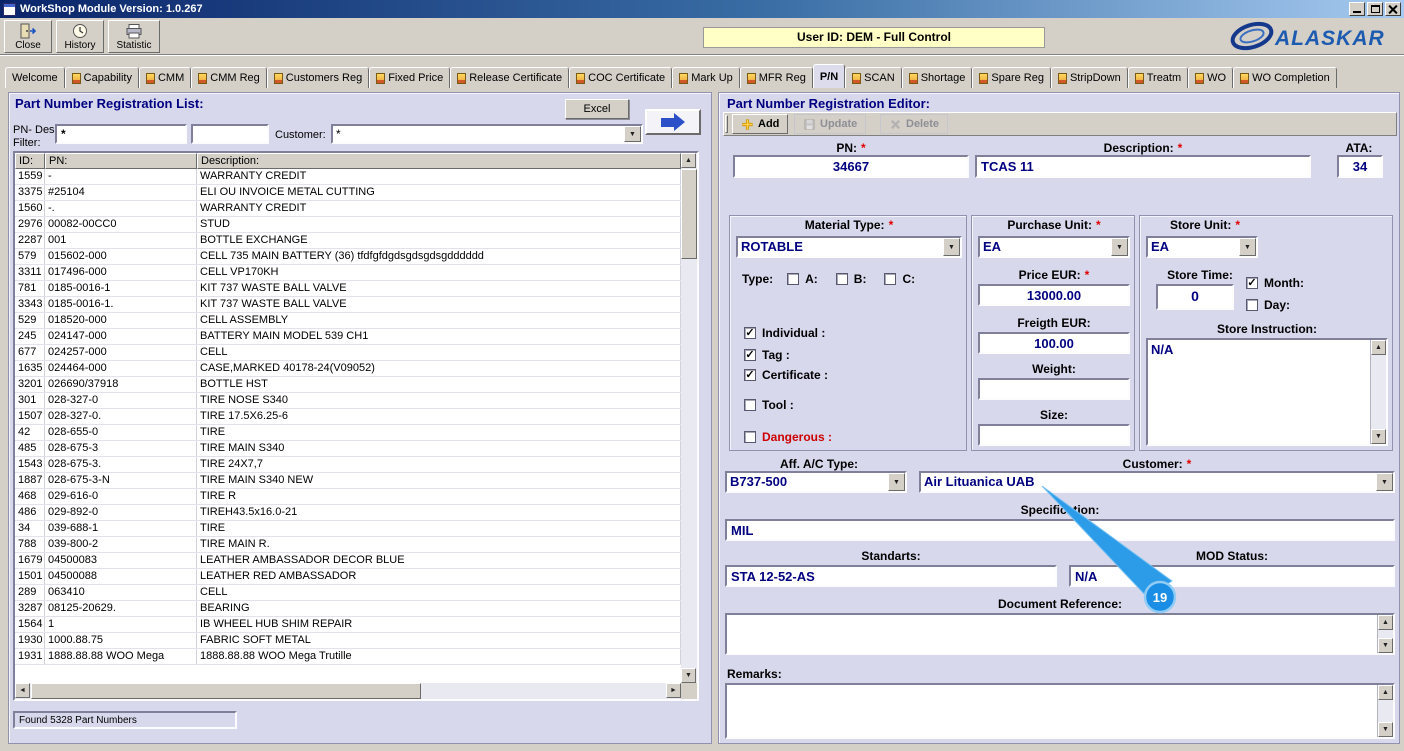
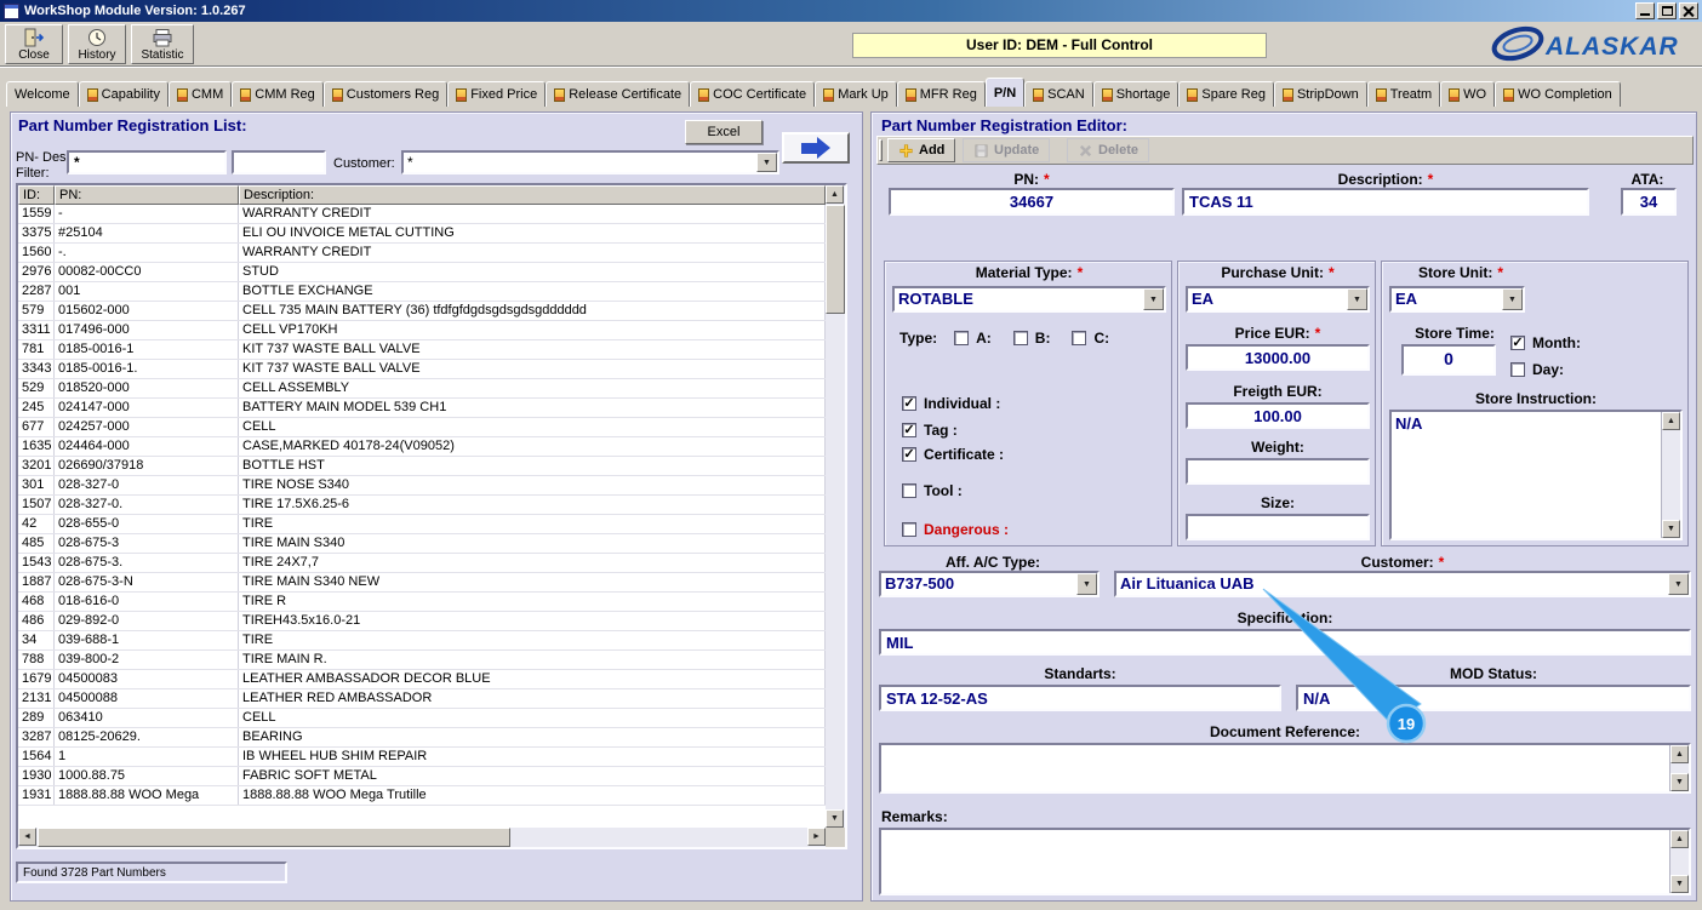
  WorkShop Module Version: 1.0.267
  Close
  History
  Statistic
  User ID: DEM - Full Control
  ALASKAR
  Welcome
  Capability
  CMM
  CMM Reg
  Customers Reg
  Fixed Price
  Release Certificate
  COC Certificate
  Mark Up
  MFR Reg
  P/N
  SCAN
  Shortage
  Spare Reg
  StripDown
  Treatm
  WO
  WO Completion
  Part Number Registration List:
  Excel
  PN- Des
  Filter:
  *
  Customer:
  *
  ID:
  PN:
  Description:
  1559
  -
  WARRANTY CREDIT
  3375
  #25104
  ELI OU INVOICE METAL CUTTING
  1560
  -.
  WARRANTY CREDIT
  2976
  00082-00CC0
  STUD
  2287
  001
  BOTTLE EXCHANGE
  579
  015602-000
  CELL 735 MAIN BATTERY (36) tfdfgfdgdsgdsgdsgdddddd
  3311
  017496-000
  CELL VP170KH
  781
  0185-0016-1
  KIT 737 WASTE BALL VALVE
  3343
  0185-0016-1.
  KIT 737 WASTE BALL VALVE
  529
  018520-000
  CELL ASSEMBLY
  245
  024147-000
  BATTERY MAIN MODEL 539 CH1
  677
  024257-000
  CELL
  1635
  024464-000
  CASE,MARKED 40178-24(V09052)
  3201
  026690/37918
  BOTTLE HST
  301
  028-327-0
  TIRE NOSE S340
  1507
  028-327-0.
  TIRE 17.5X6.25-6
  42
  028-655-0
  TIRE
  485
  028-675-3
  TIRE MAIN S340
  1543
  028-675-3.
  TIRE 24X7,7
  1887
  028-675-3-N
  TIRE MAIN S340 NEW
  468
- 029-616-0
+ 018-616-0
  TIRE R
  486
  029-892-0
  TIREH43.5x16.0-21
  34
  039-688-1
  TIRE
  788
  039-800-2
  TIRE MAIN R.
  1679
  04500083
  LEATHER AMBASSADOR DECOR BLUE
- 1501
+ 2131
  04500088
  LEATHER RED AMBASSADOR
  289
  063410
  CELL
  3287
  08125-20629.
  BEARING
  1564
  1
  IB WHEEL HUB SHIM REPAIR
  1930
  1000.88.75
  FABRIC SOFT METAL
  1931
  1888.88.88 WOO Mega
  1888.88.88 WOO Mega Trutille
- Found 5328 Part Numbers
+ Found 3728 Part Numbers
  Part Number Registration Editor:
  Add
  Update
  Delete
  PN: *
  Description: *
  ATA:
  34667
  TCAS 11
  34
  Material Type: *
  ROTABLE
  Type:
  A:
  B:
  C:
  ✓
  Individual :
  ✓
  Tag :
  ✓
  Certificate :
  Tool :
  Dangerous :
  Purchase Unit: *
  EA
  Price EUR: *
  13000.00
  Freigth EUR:
  100.00
  Weight:
  Size:
  Store Unit: *
  EA
  Store Time:
  0
  ✓
  Month:
  Day:
  Store Instruction:
  N/A
  Aff. A/C Type:
  B737-500
  Customer: *
  Air Lituanica UAB
  Specificion:
  MIL
  Standarts:
  STA 12-52-AS
  MOD Status:
  N/A
  Document Reference:
  Remarks:
  19
